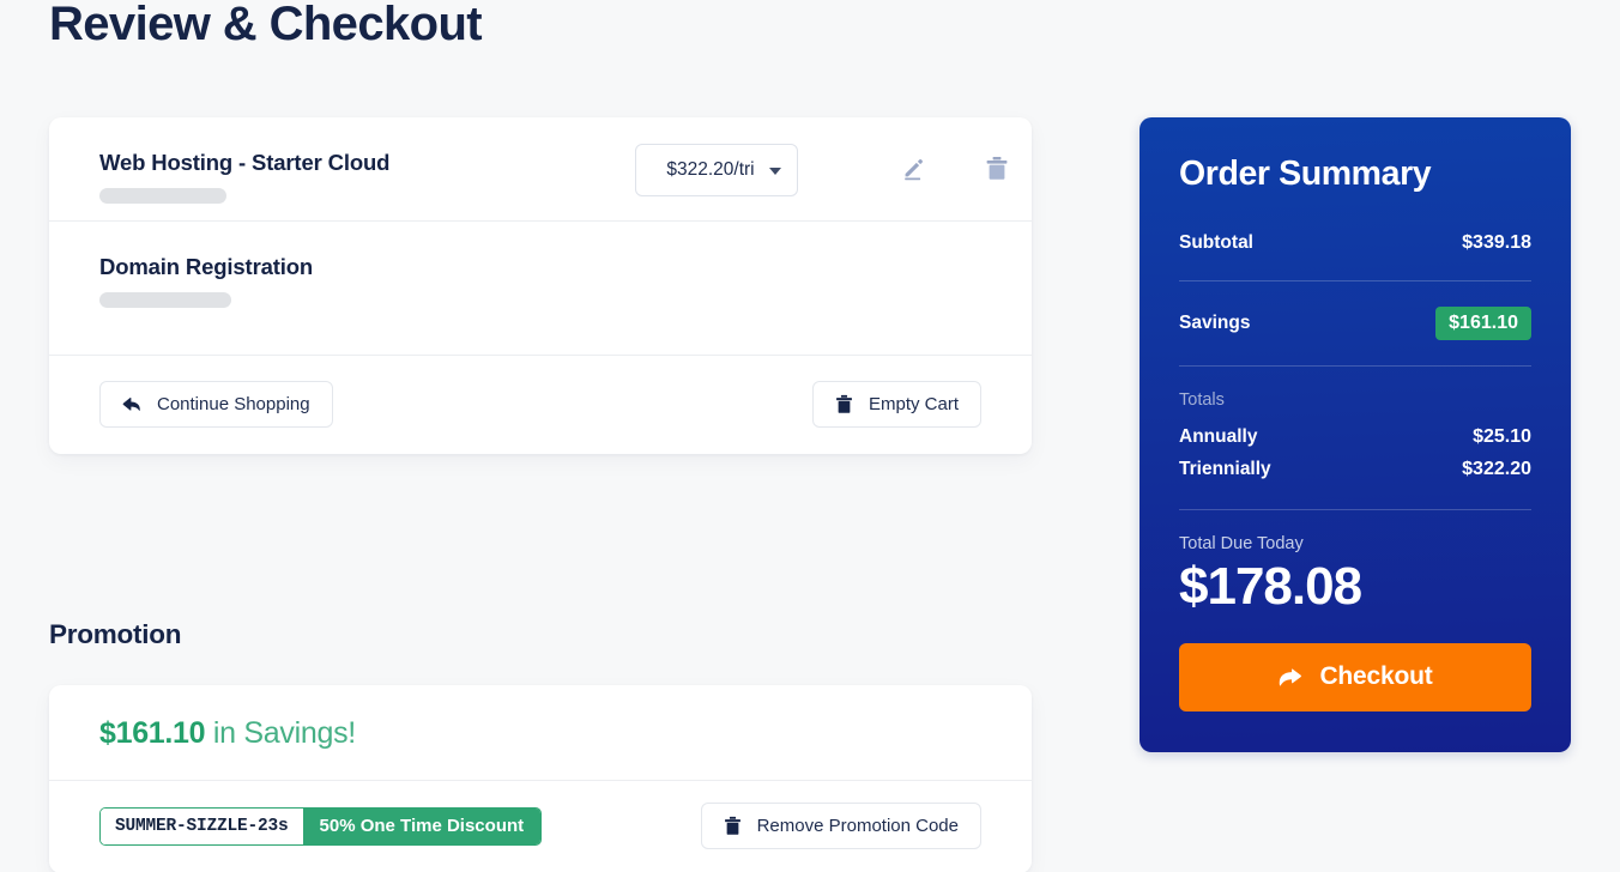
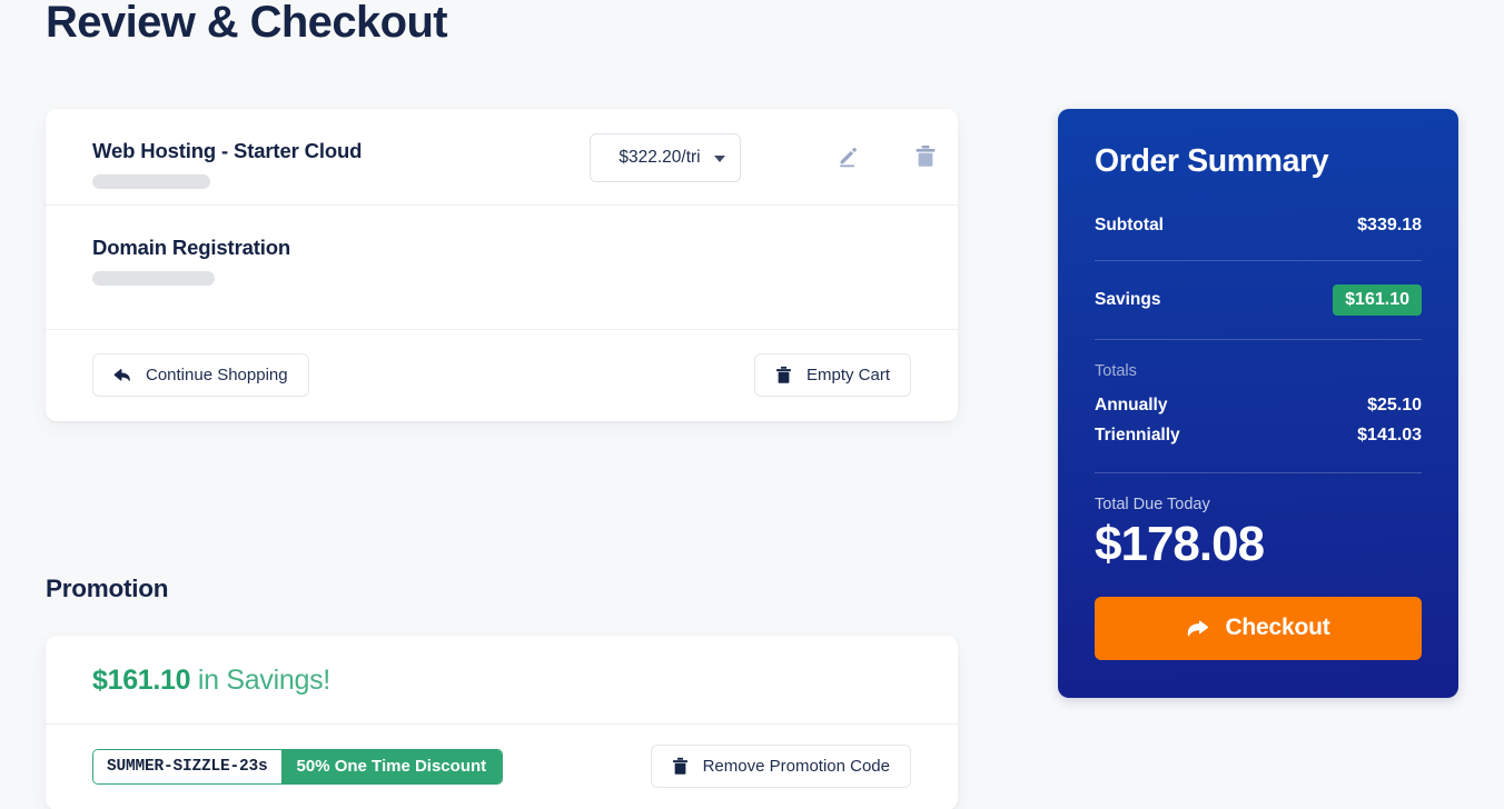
  Review & Checkout
  Web Hosting - Starter Cloud
  $322.20/tri
  Domain Registration
  Continue Shopping
  Empty Cart
  Promotion
  $161.10 in Savings!
  SUMMER-SIZZLE-23s
  50% One Time Discount
  Remove Promotion Code
  Order Summary
  Subtotal
  $339.18
  Savings
  $161.10
  Totals
  Annually
  $25.10
  Triennially
- $322.20
+ $141.03
  Total Due Today
  $178.08
  Checkout
